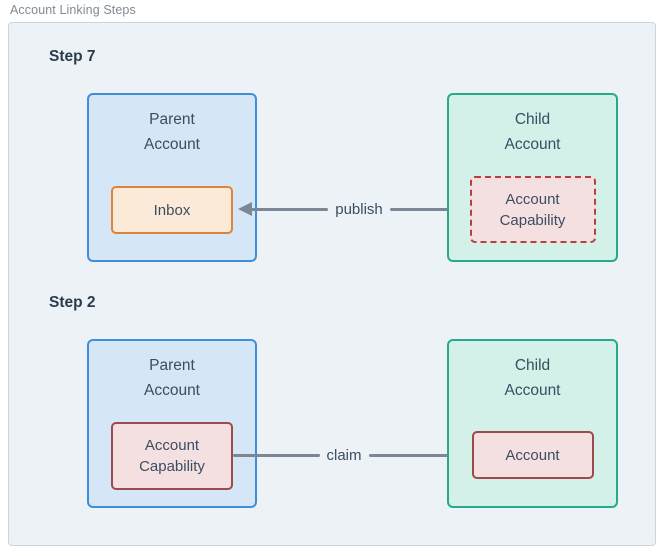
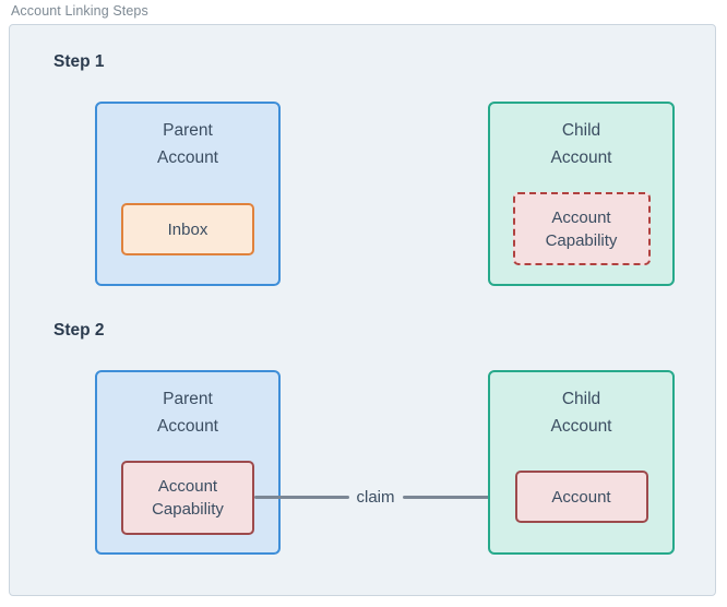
  Account Linking Steps
- Step 7
+ Step 1
  Parent
  Account
  Inbox
- publish
  Child
  Account
  Account
  Capability
  Step 2
  Parent
  Account
  Account
  Capability
  claim
  Child
  Account
  Account
